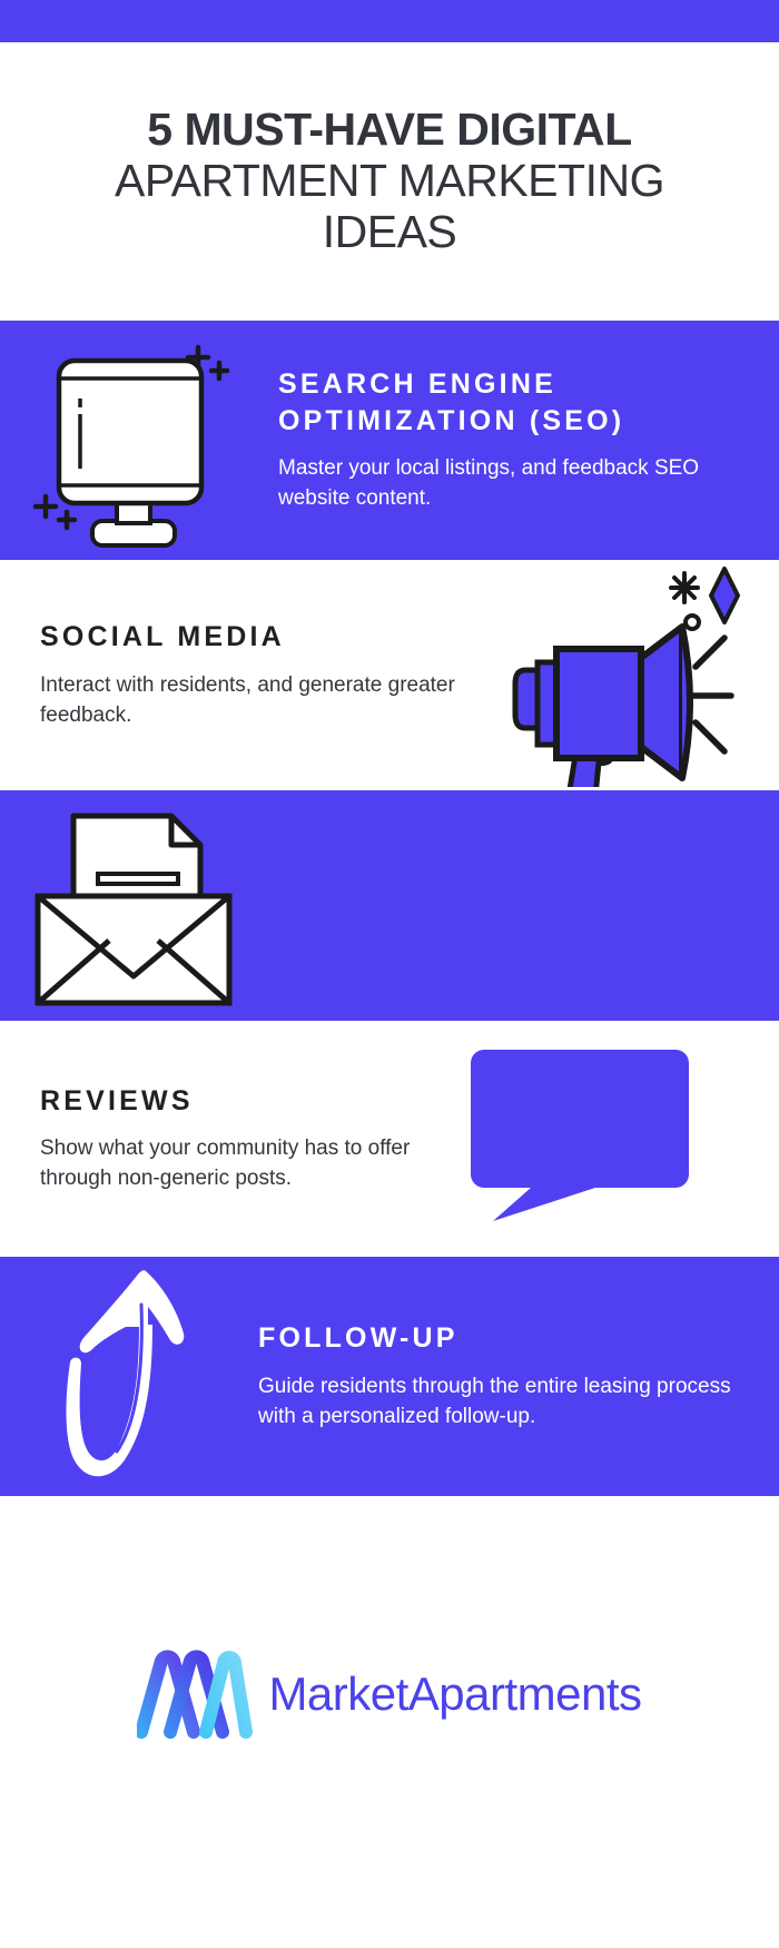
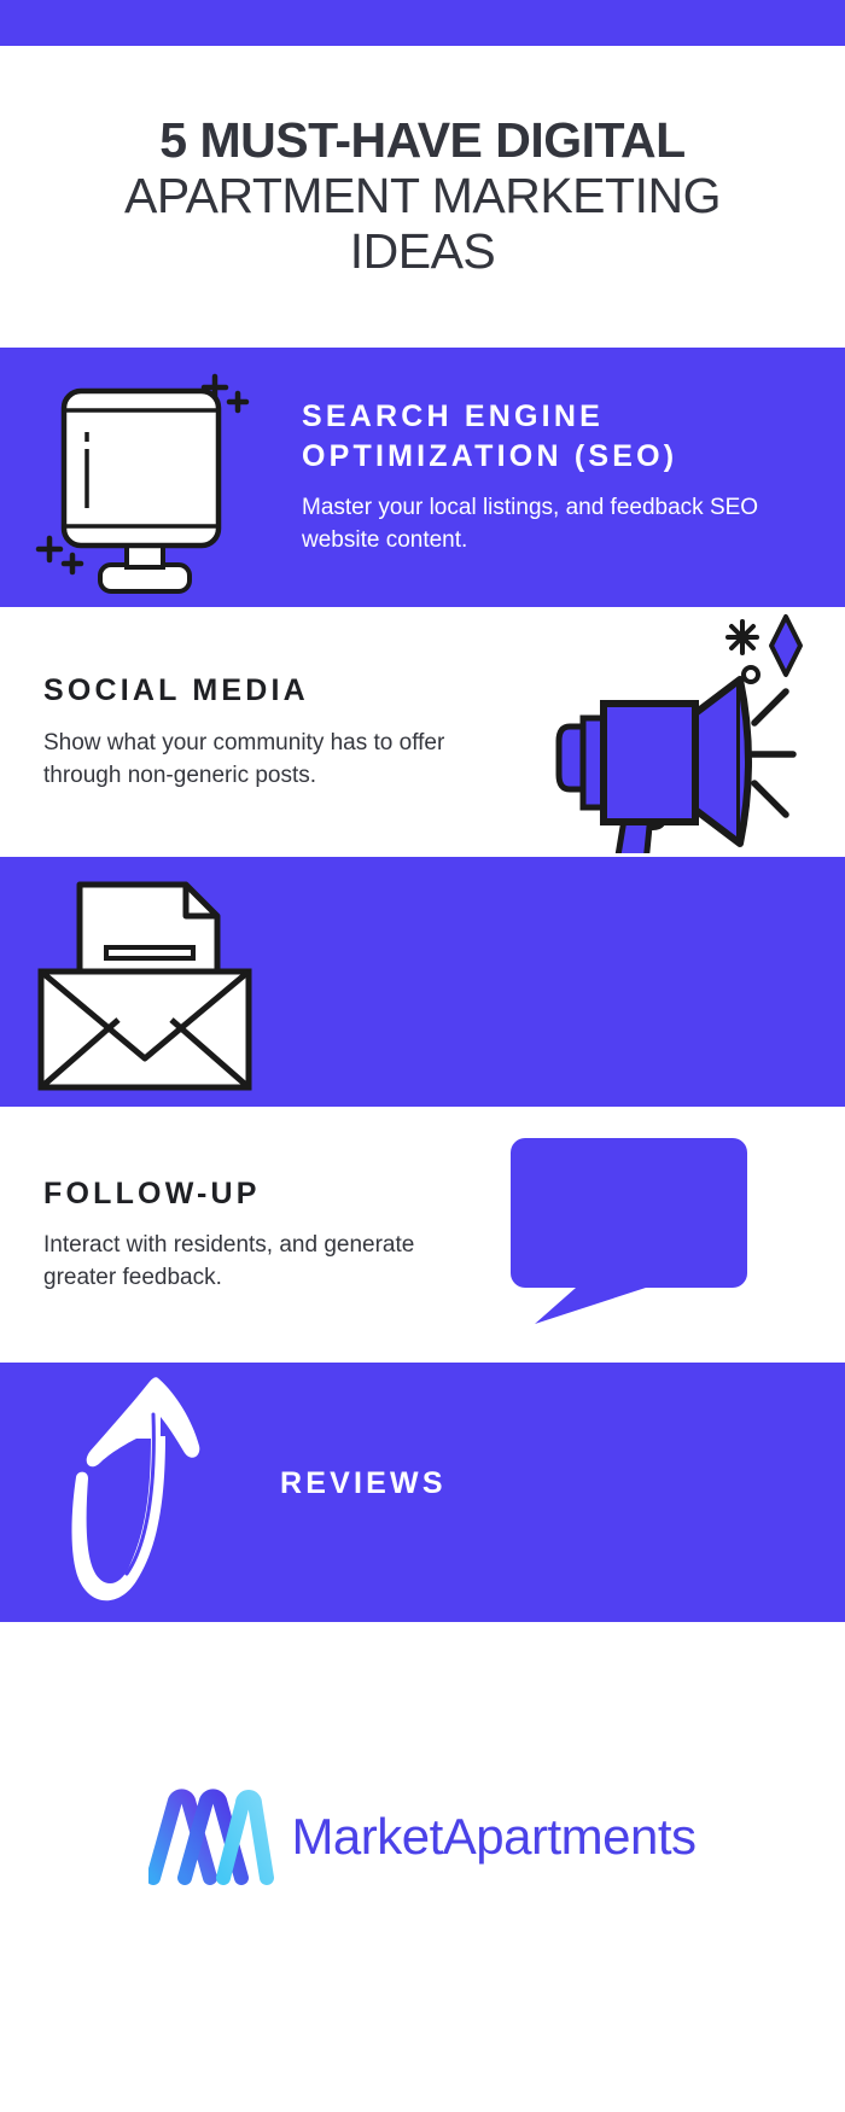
  5 MUST-HAVE DIGITAL
  APARTMENT MARKETING
  IDEAS
  SEARCH ENGINE OPTIMIZATION (SEO)
  Master your local listings, and feedback SEO website content.
  SOCIAL MEDIA
- Interact with residents, and generate greater feedback.
+ Show what your community has to offer through non-generic posts.
- REVIEWS
+ FOLLOW-UP
- Show what your community has to offer through non-generic posts.
+ Interact with residents, and generate greater feedback.
- FOLLOW-UP
+ REVIEWS
- Guide residents through the entire leasing process with a personalized follow-up.
  MarketApartments
